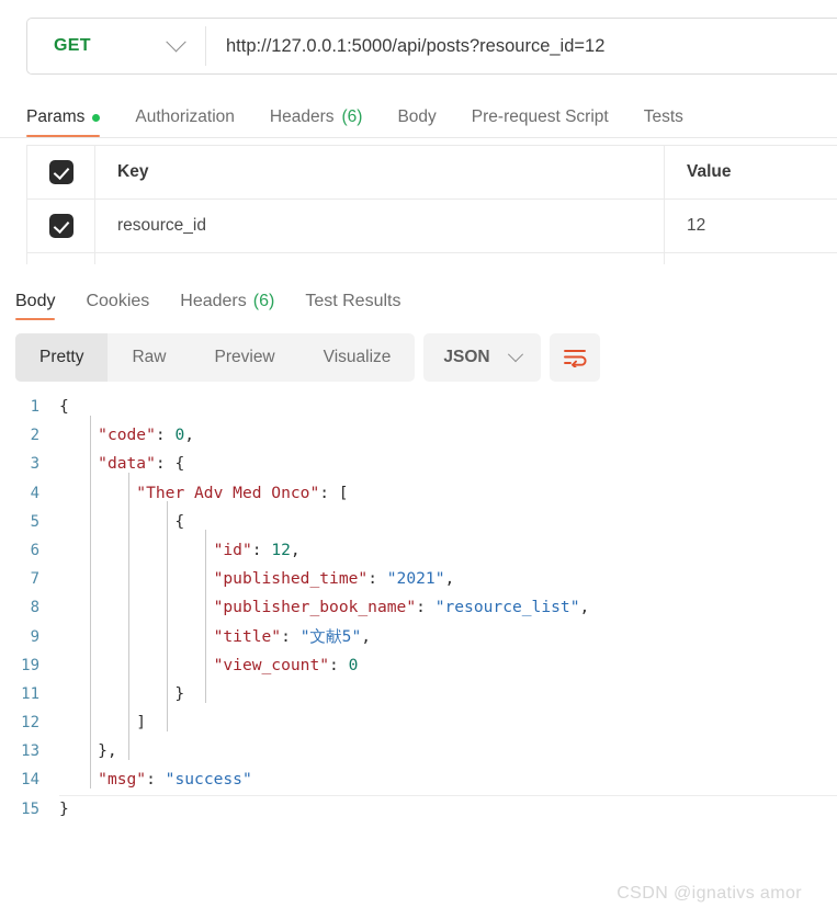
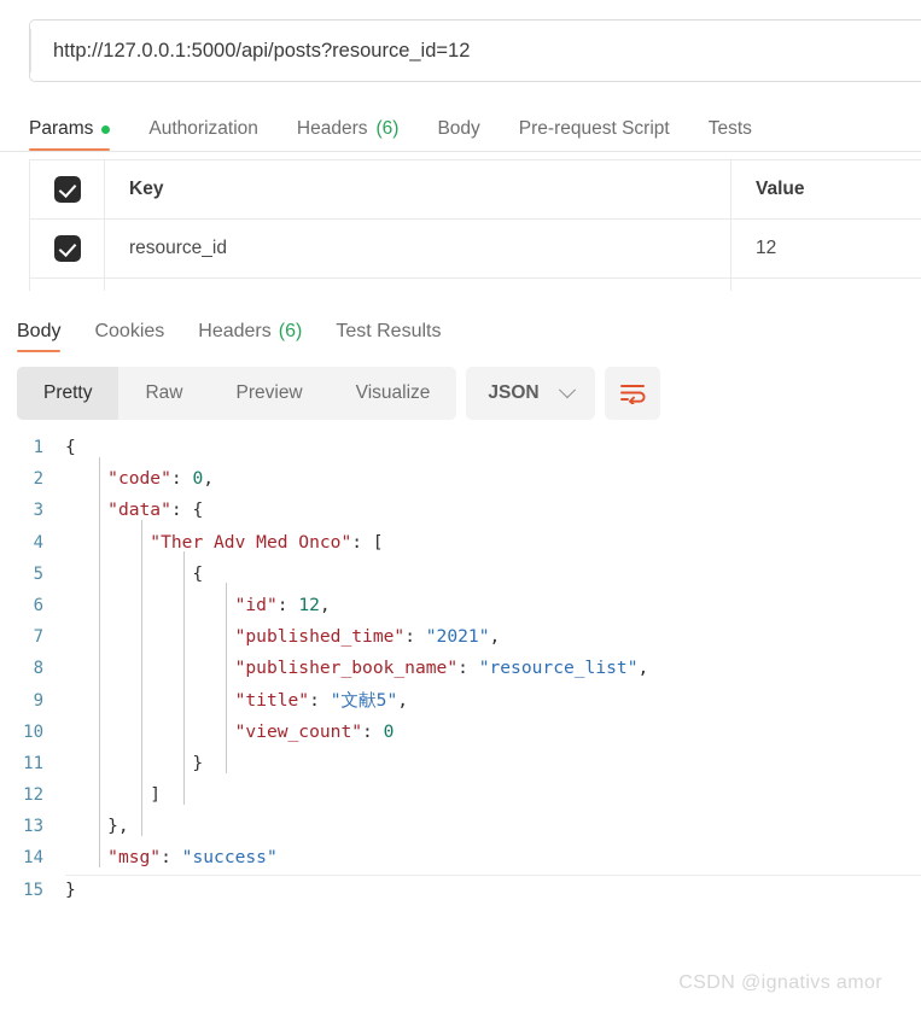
- GET
  http://127.0.0.1:5000/api/posts?resource_id=12
  Params
  Authorization
  Headers
  (6)
  Body
  Pre-request Script
  Tests
  Key
  Value
  resource_id
  12
  Body
  Cookies
  Headers
  (6)
  Test Results
  Pretty
  Raw
  Preview
  Visualize
  JSON
  1
  {
  2
  "code": 0,
  3
  "data": {
  4
  "Ther Adv Med Onco": [
  5
  {
  6
  "id": 12,
  7
  "published_time": "2021",
  8
  "publisher_book_name": "resource_list",
  9
  "title": "文献5",
- 19
+ 10
  "view_count": 0
  11
  }
  12
  ]
  13
  },
  14
  "msg": "success"
  15
  }
  CSDN @ignativs amor
